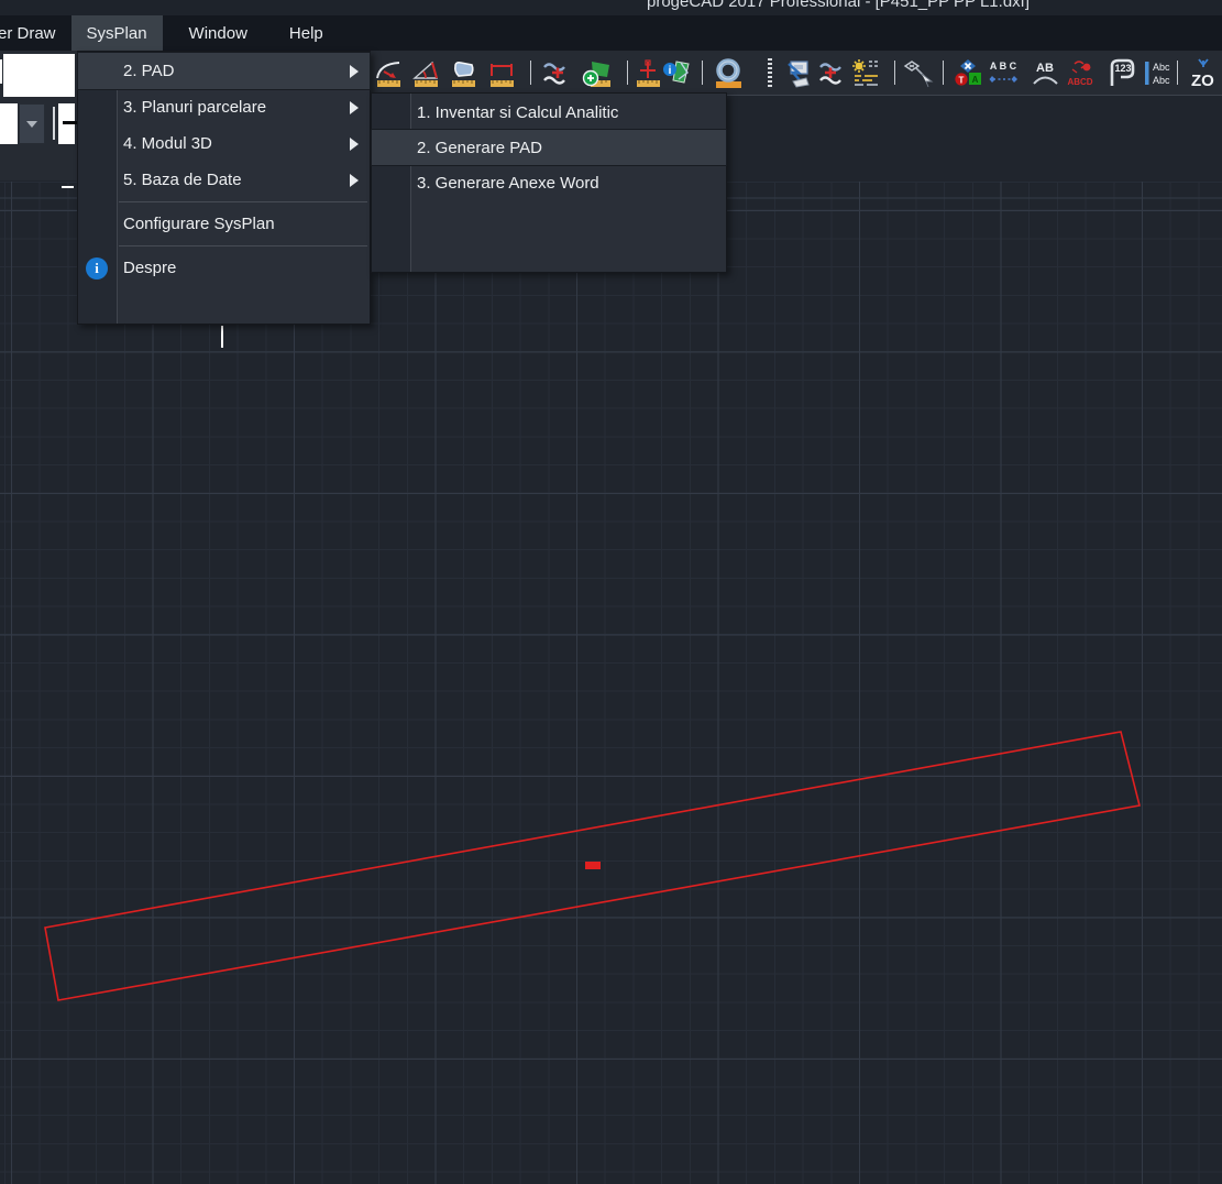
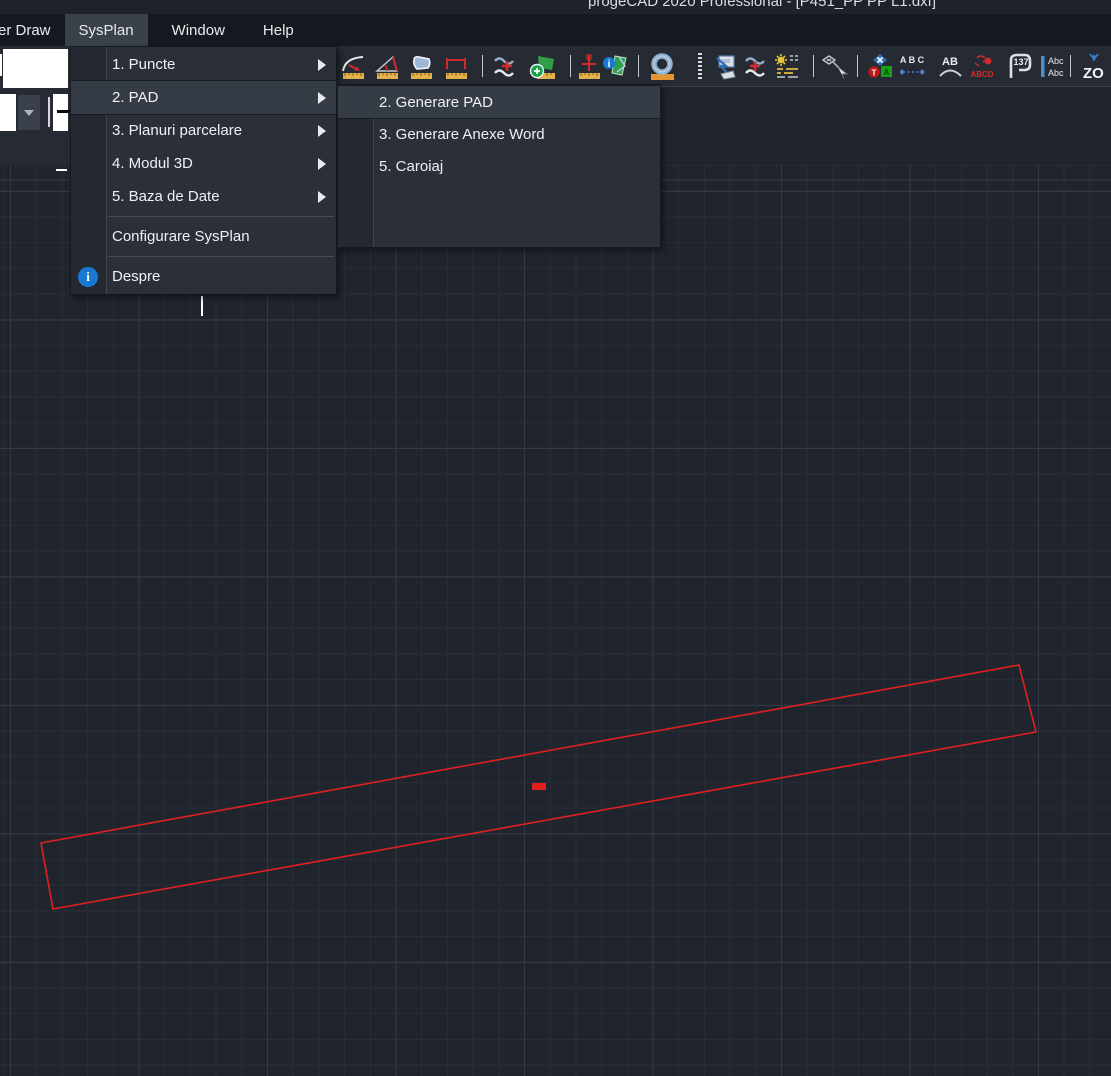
- progeCAD 2017 Professional - [P451_PP PP L1.dxf]
+ progeCAD 2020 Professional - [P451_PP PP L1.dxf]
  er Draw
  SysPlan
  Window
  Help
  i
  T
  A
  A B C
  AB
  ABCD
- 123
+ 137
  Abc
  Abc
  ZO
+ 1. Puncte
  2. PAD
  3. Planuri parcelare
  4. Modul 3D
  5. Baza de Date
  Configurare SysPlan
  i
  Despre
- 1. Inventar si Calcul Analitic
  2. Generare PAD
  3. Generare Anexe Word
+ 5. Caroiaj
